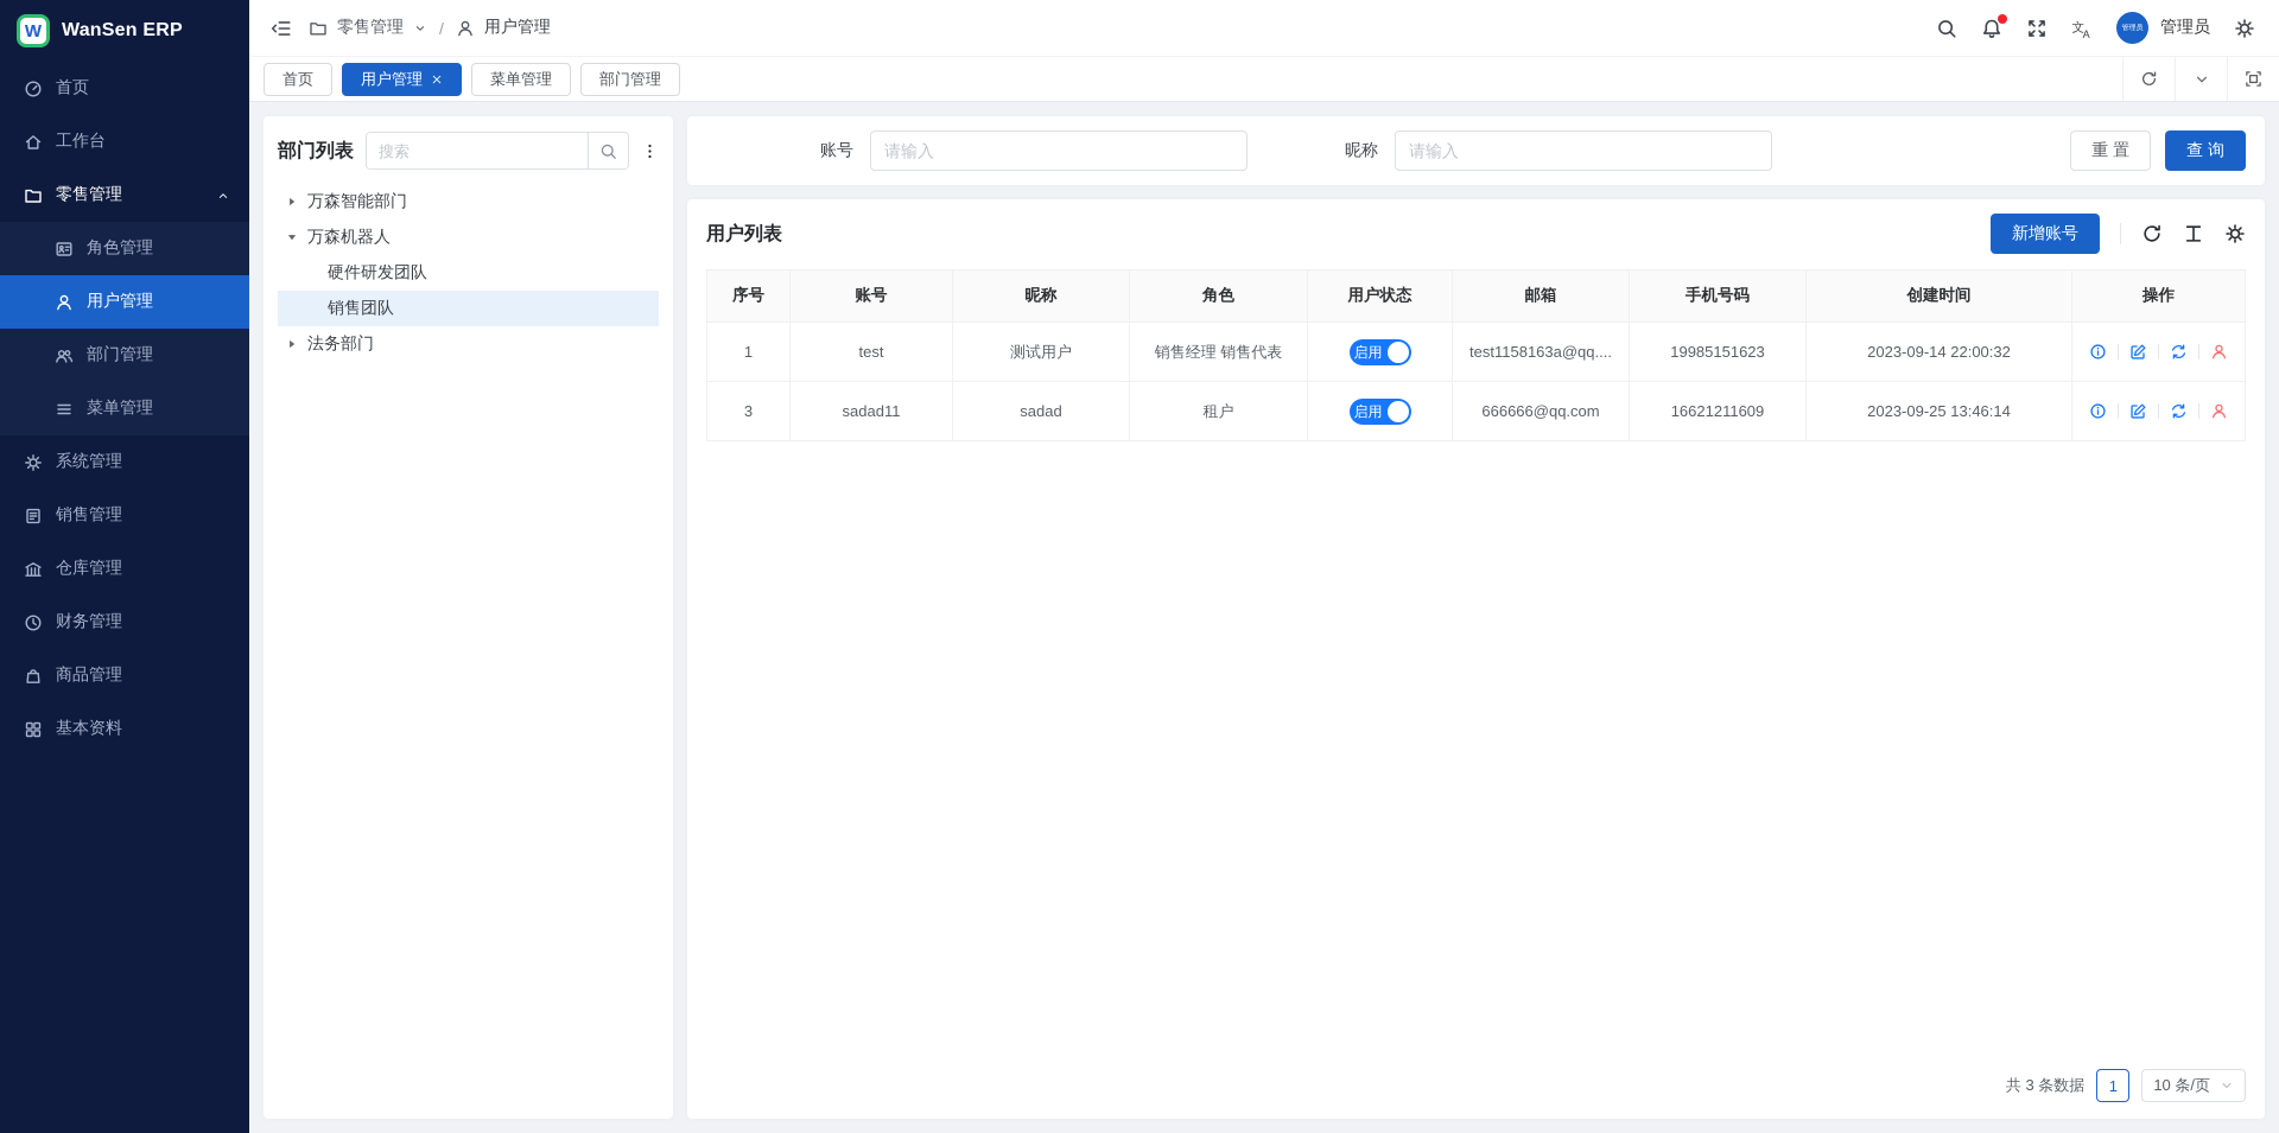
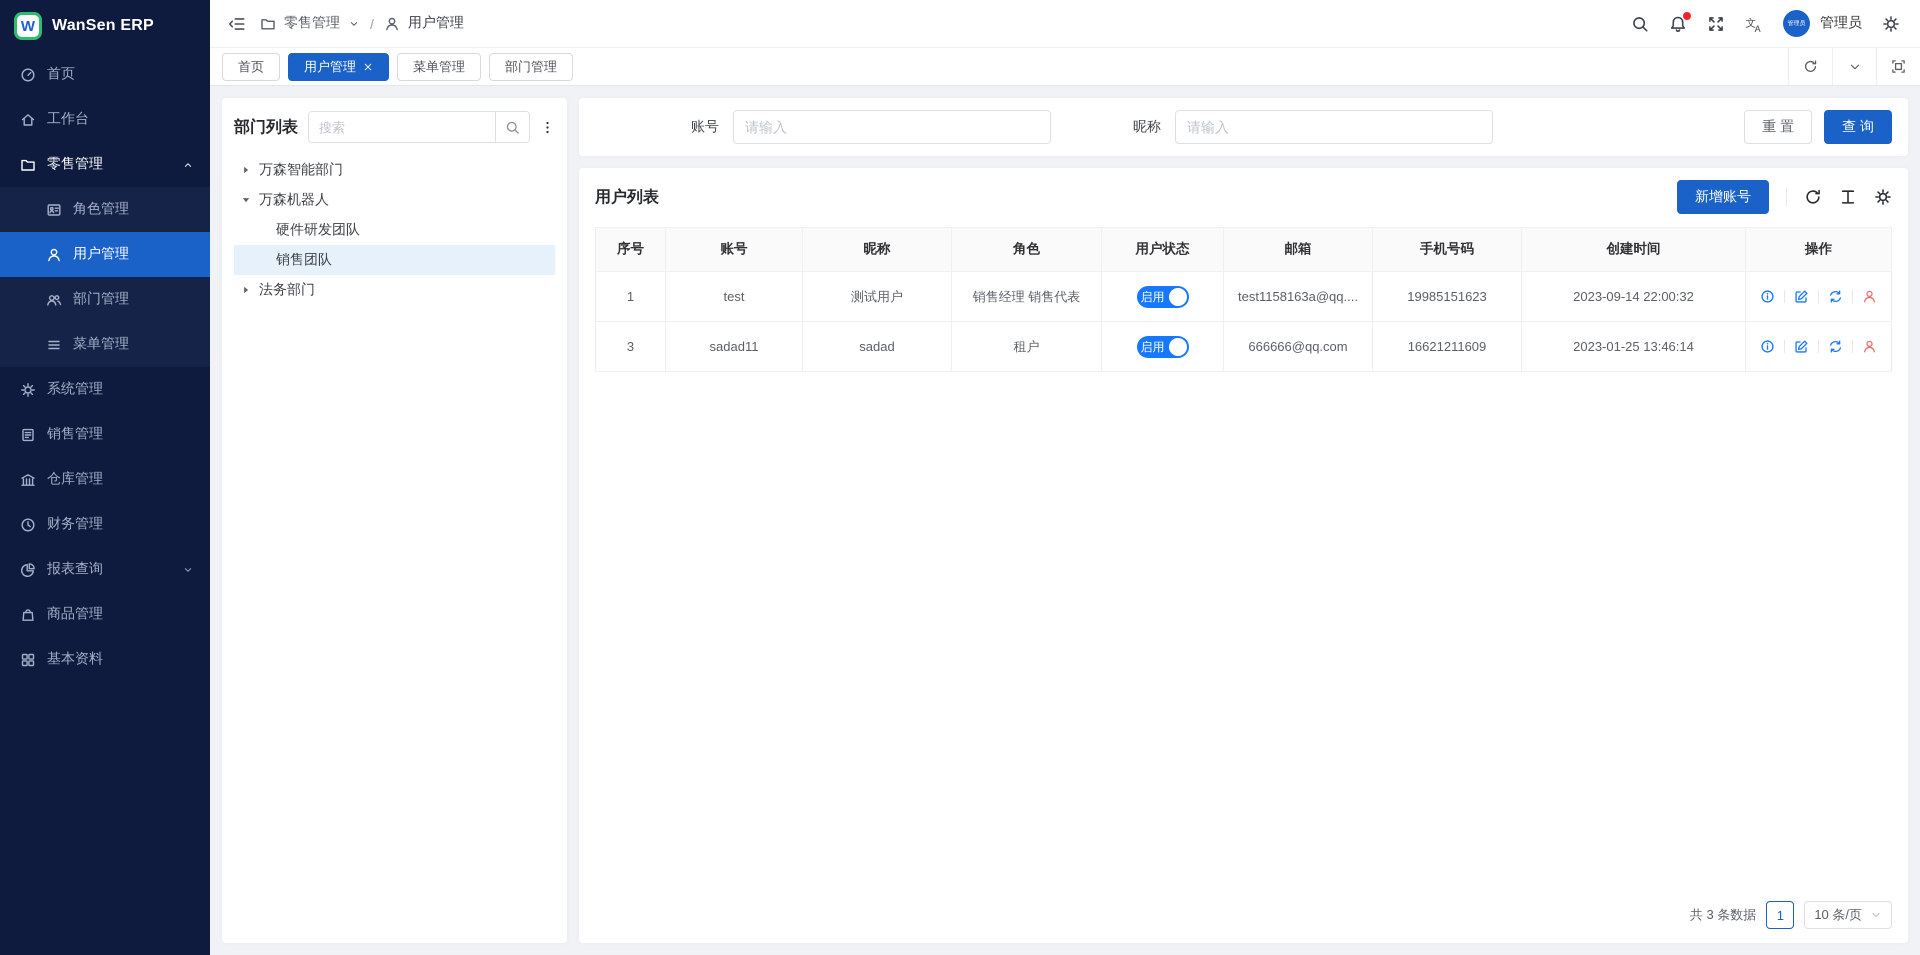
  W
  WanSen ERP
  首页
  工作台
  零售管理
  角色管理
  用户管理
  部门管理
  菜单管理
  系统管理
  销售管理
  仓库管理
  财务管理
+ 报表查询
  商品管理
  基本资料
  零售管理
  /
  用户管理
  文
  A
  管理员
  首页
  用户管理
  菜单管理
  部门管理
  部门列表
  搜索
  万森智能部门
  万森机器人
  硬件研发团队
  销售团队
  法务部门
  账号
  请输入
  昵称
  请输入
  重 置
  查 询
  用户列表
  新增账号
  序号	账号	昵称	角色	用户状态	邮箱	手机号码	创建时间	操作
  1	test	测试用户	销售经理 销售代表	启用	test1158163a@qq....	19985151623	2023-09-14 22:00:32
- 3	sadad11	sadad	租户	启用	666666@qq.com	16621211609	2023-09-25 13:46:14
+ 3	sadad11	sadad	租户	启用	666666@qq.com	16621211609	2023-01-25 13:46:14
  共 3 条数据
  1
  10 条/页
